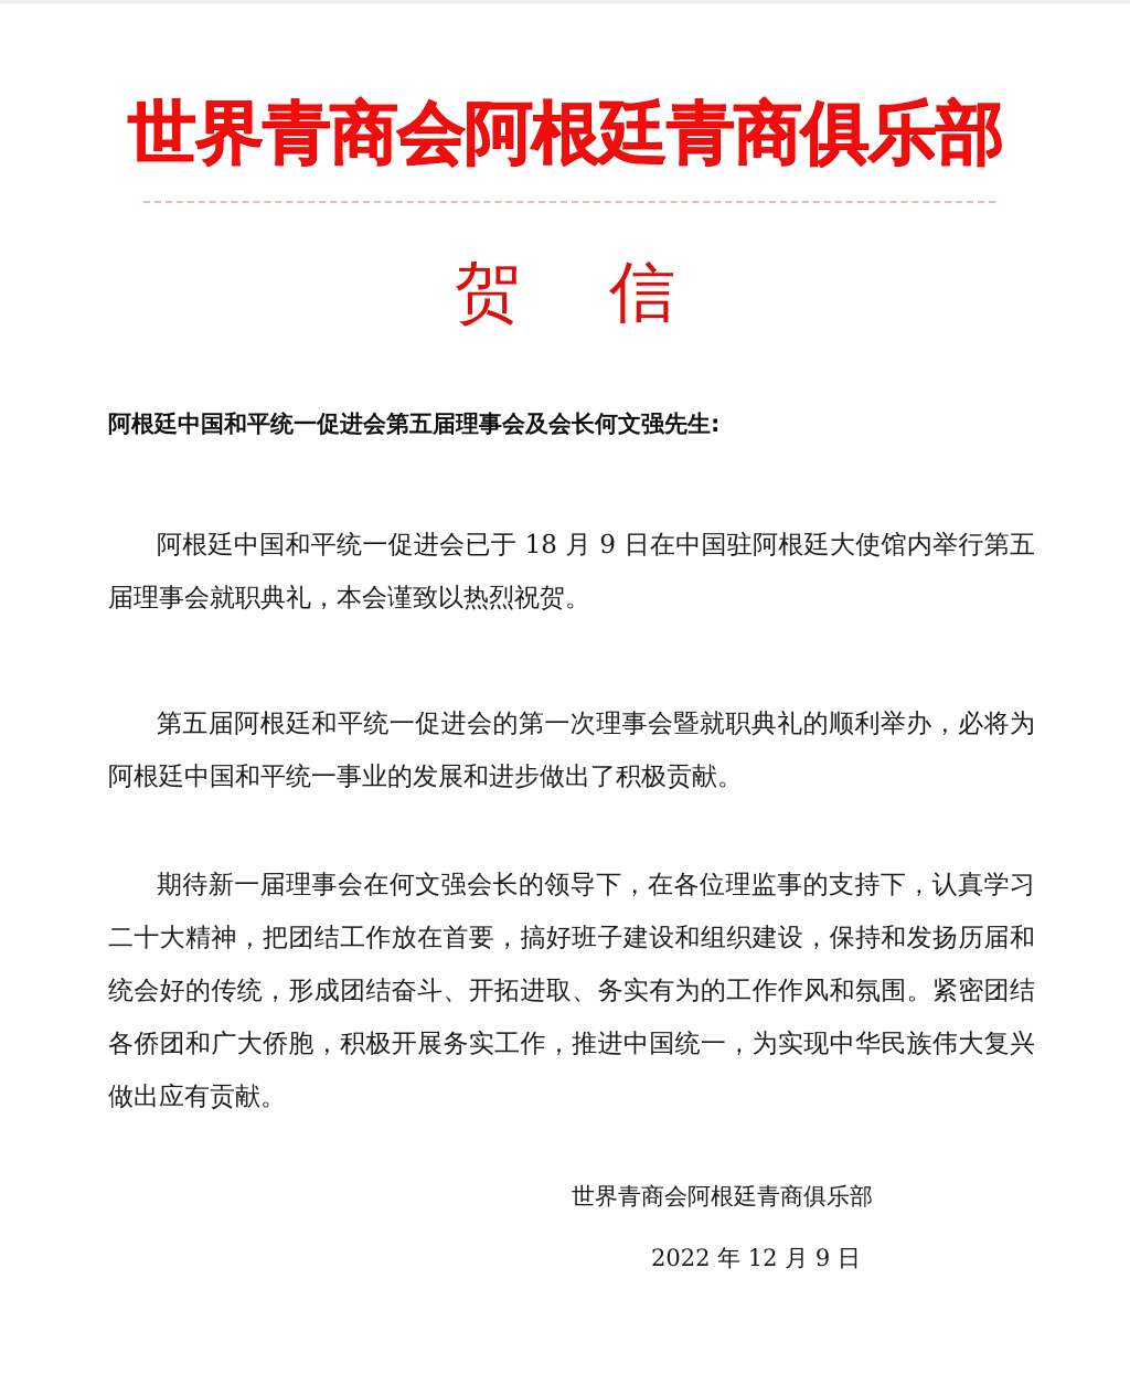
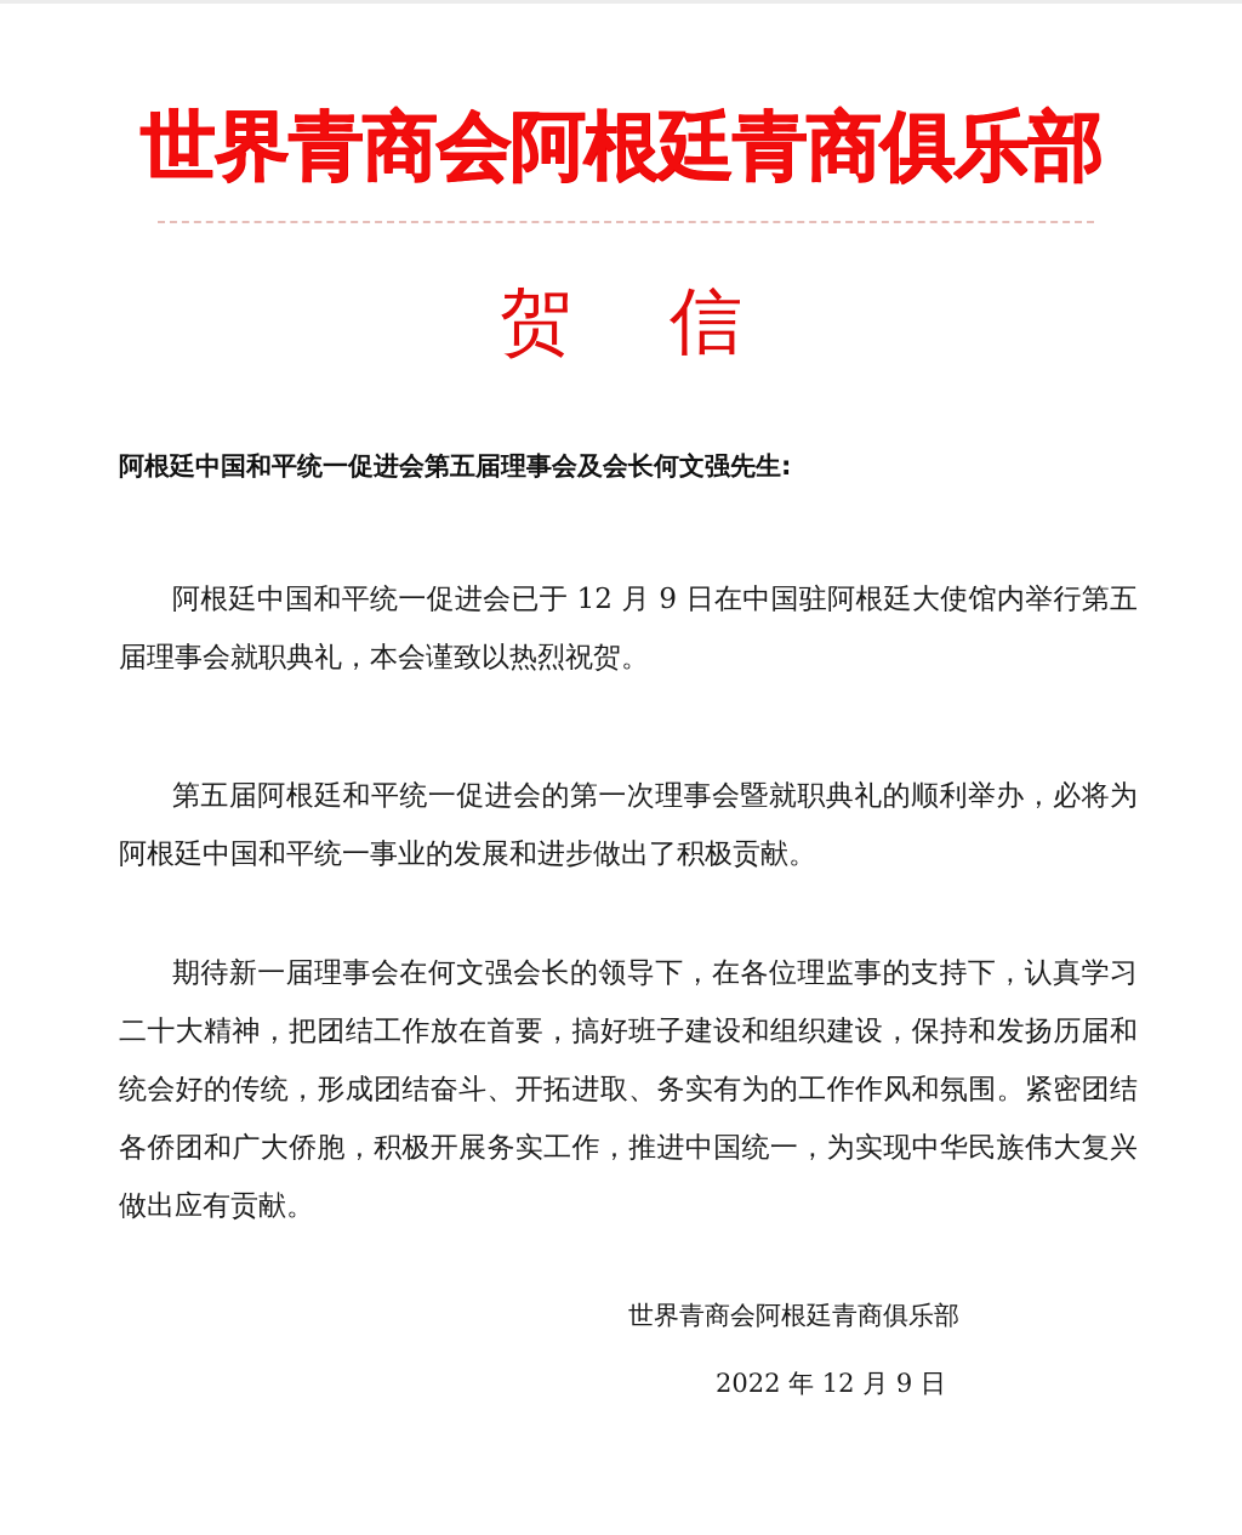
  世界青商会阿根廷青商俱乐部
  贺 信
  阿根廷中国和平统一促进会第五届理事会及会长何文强先生:
- 阿根廷中国和平统一促进会已于 18 月 9 日在中国驻阿根廷大使馆内举行第五届理事会就职典礼，本会谨致以热烈祝贺。
+ 阿根廷中国和平统一促进会已于 12 月 9 日在中国驻阿根廷大使馆内举行第五届理事会就职典礼，本会谨致以热烈祝贺。
  第五届阿根廷和平统一促进会的第一次理事会暨就职典礼的顺利举办，必将为阿根廷中国和平统一事业的发展和进步做出了积极贡献。
  期待新一届理事会在何文强会长的领导下，在各位理监事的支持下，认真学习二十大精神，把团结工作放在首要，搞好班子建设和组织建设，保持和发扬历届和统会好的传统，形成团结奋斗、开拓进取、务实有为的工作作风和氛围。紧密团结各侨团和广大侨胞，积极开展务实工作，推进中国统一，为实现中华民族伟大复兴做出应有贡献。
  世界青商会阿根廷青商俱乐部
  2022 年 12 月 9 日
